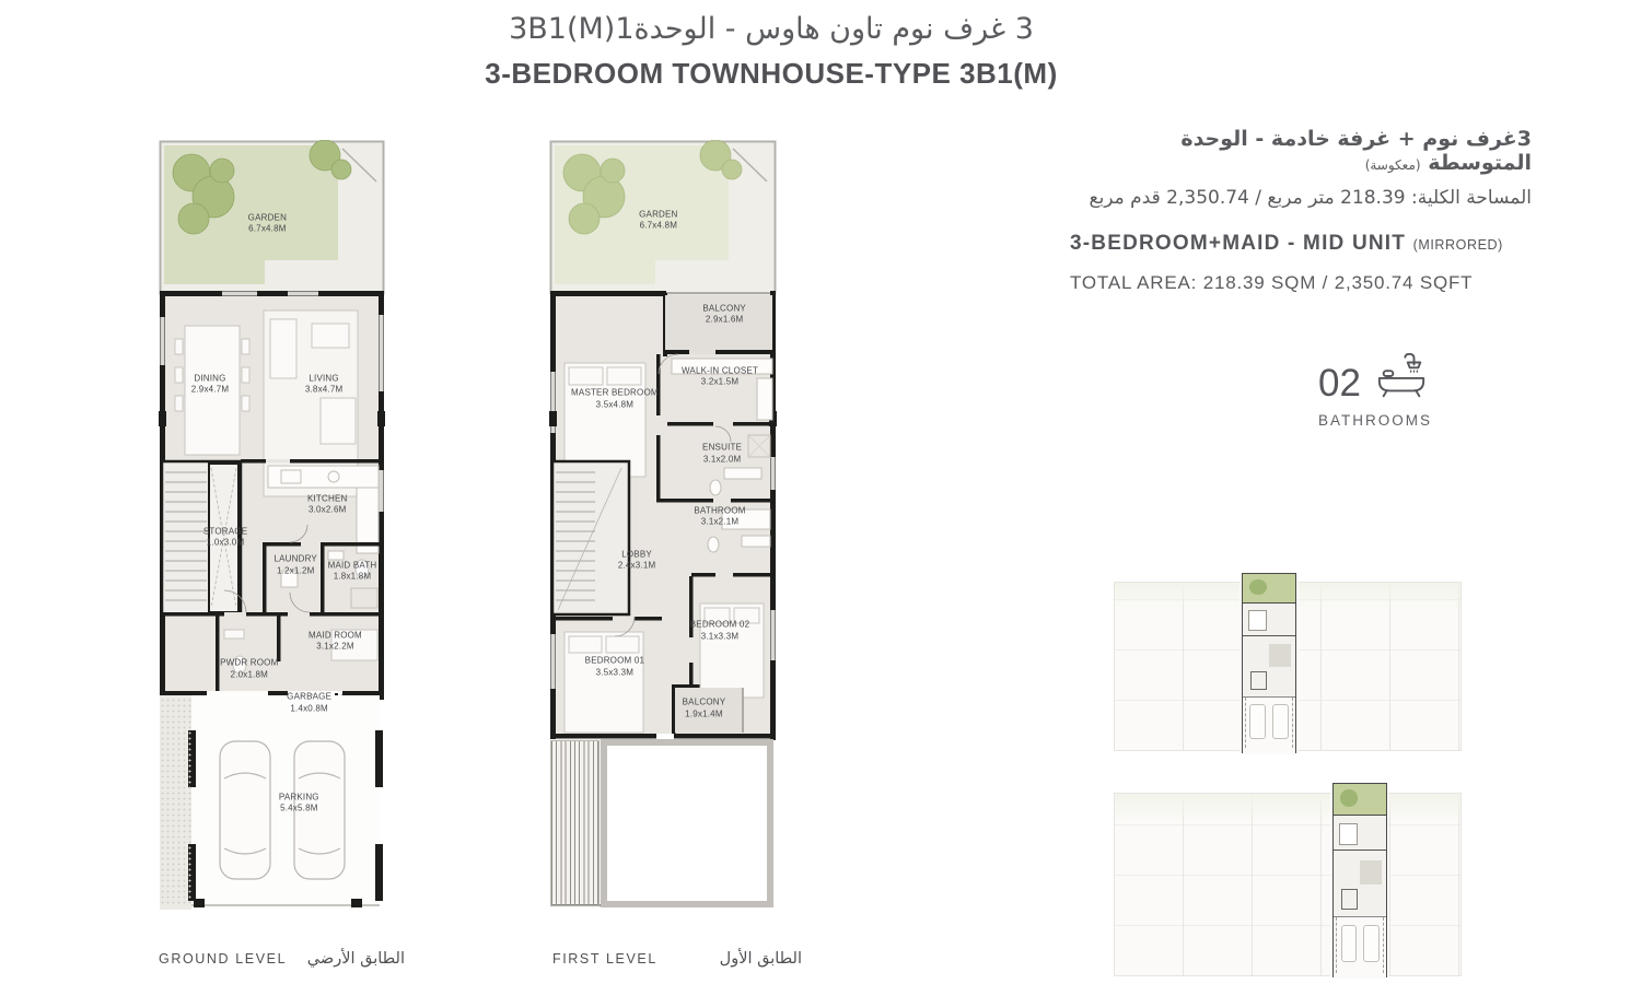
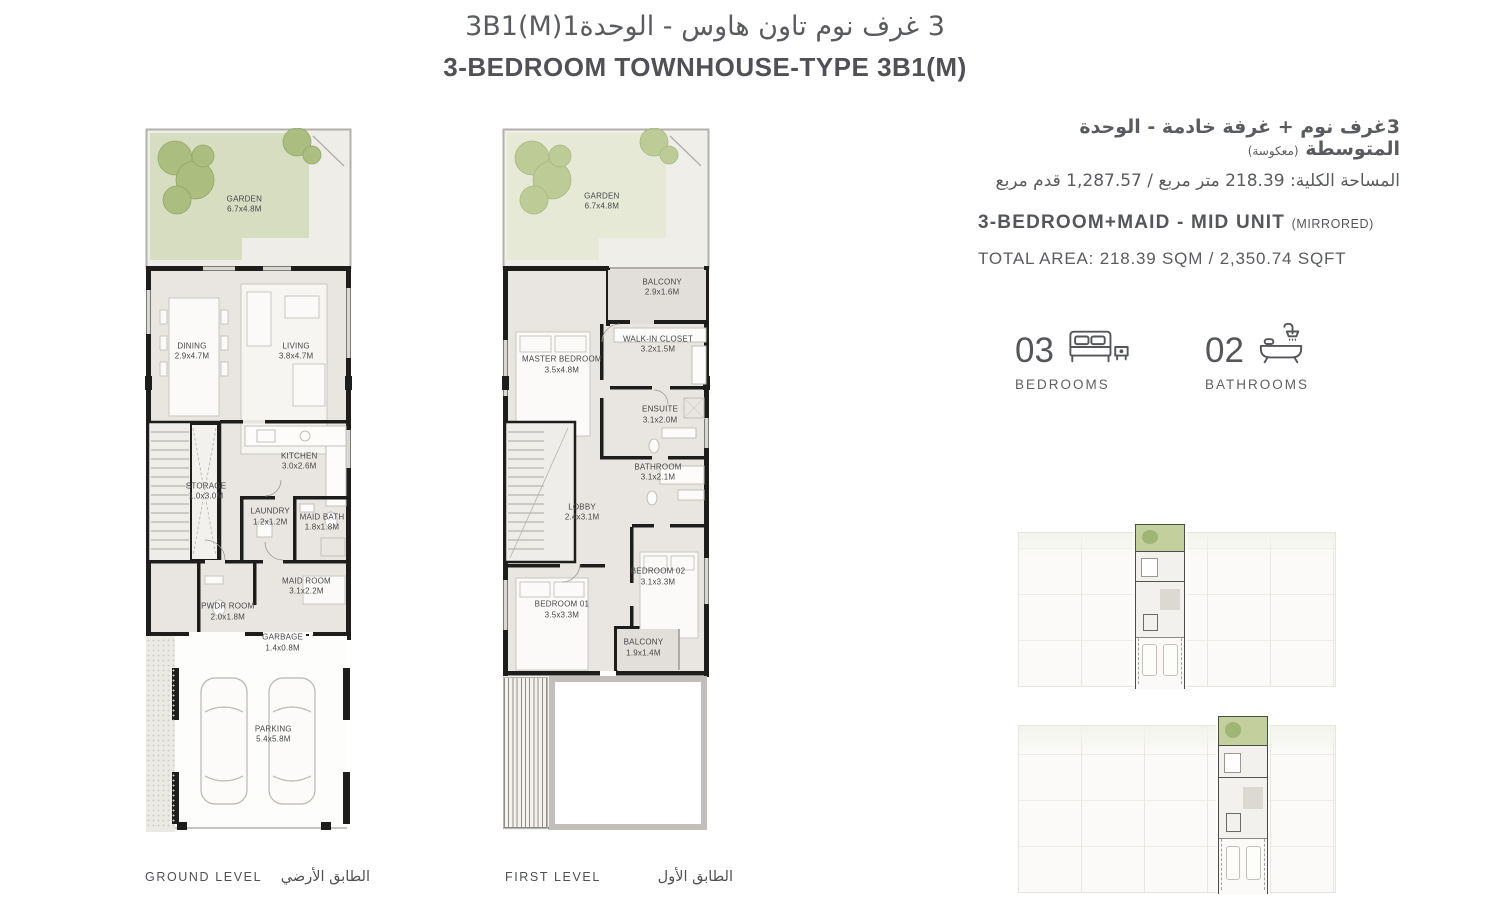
  3 غرف نوم تاون هاوس - الوحدة3B1(M)1
  3-BEDROOM TOWNHOUSE-TYPE 3B1(M)
  3غرف نوم + غرفة خادمة - الوحدة المتوسطة (معكوسة)
- المساحة الكلية: 218.39 متر مربع / 2,350.74 قدم مربع
+ المساحة الكلية: 218.39 متر مربع / 1,287.57 قدم مربع
  3-BEDROOM+MAID - MID UNIT (MIRRORED)
  TOTAL AREA: 218.39 SQM / 2,350.74 SQFT
+ 03
+ BEDROOMS
  02
  BATHROOMS
  GARDEN
  6.7x4.8M
  DINING
  2.9x4.7M
  LIVING
  3.8x4.7M
  KITCHEN
  3.0x2.6M
  STORAGE
  1.0x3.0M
  LAUNDRY
  1.2x1.2M
  MAID BATH
  1.8x1.8M
  MAID ROOM
  3.1x2.2M
  PWDR ROOM
  2.0x1.8M
  GARBAGE
  1.4x0.8M
  PARKING
  5.4x5.8M
  GARDEN
  6.7x4.8M
  BALCONY
  2.9x1.6M
  WALK-IN CLOSET
  3.2x1.5M
  MASTER BEDROOM
  3.5x4.8M
  ENSUITE
  3.1x2.0M
  BATHROOM
  3.1x2.1M
  LOBBY
  2.4x3.1M
  BEDROOM 02
  3.1x3.3M
  BEDROOM 01
  3.5x3.3M
  BALCONY
  1.9x1.4M
  GROUND LEVEL
  الطابق الأرضي
  FIRST LEVEL
  الطابق الأول
